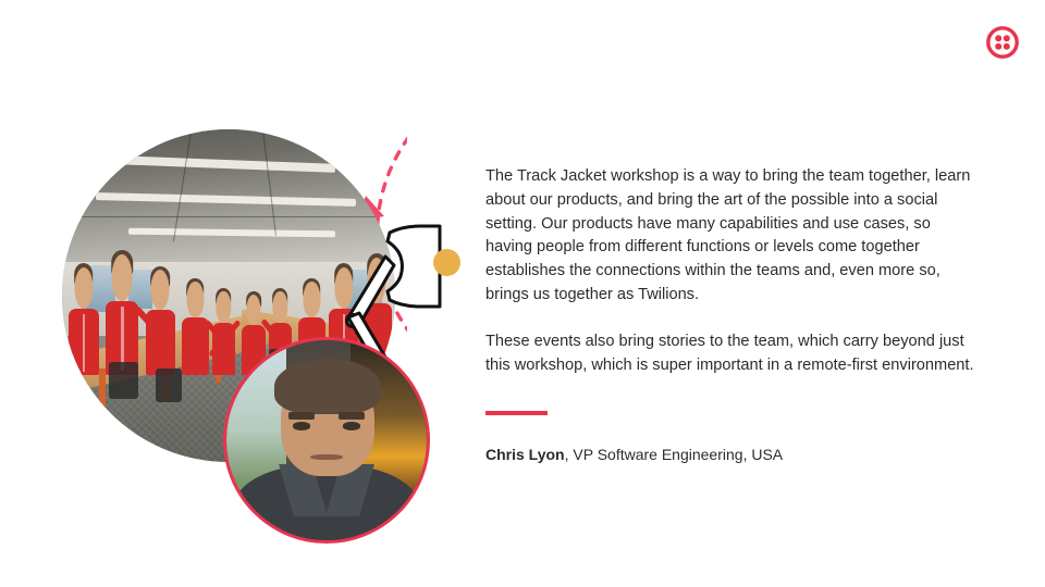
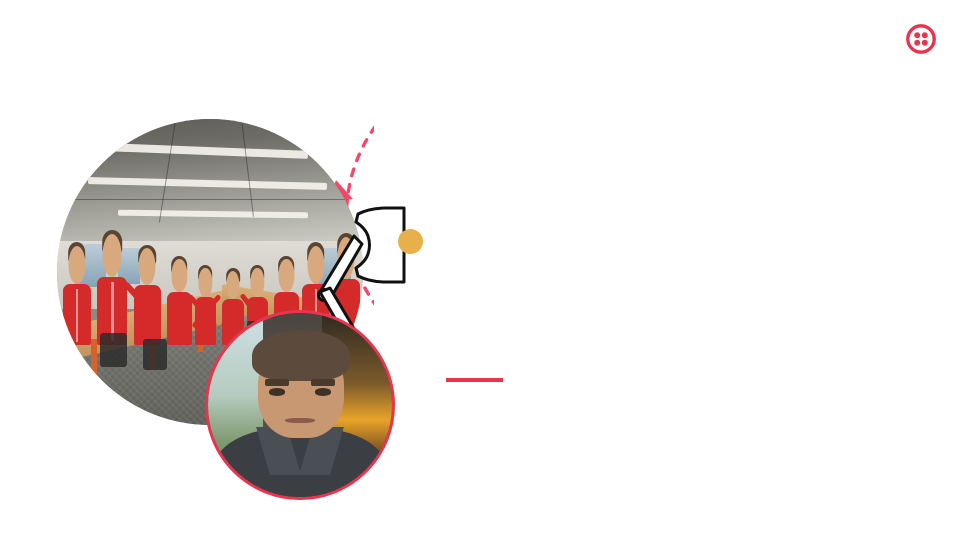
- The Track Jacket workshop is a way to bring the team together, learn about our products, and bring the art of the possible into a social setting. Our products have many capabilities and use cases, so having people from different functions or levels come together establishes the connections within the teams and, even more so, brings us together as Twilions.
- These events also bring stories to the team, which carry beyond just this workshop, which is super important in a remote-first environment.
- Chris Lyon, VP Software Engineering, USA
